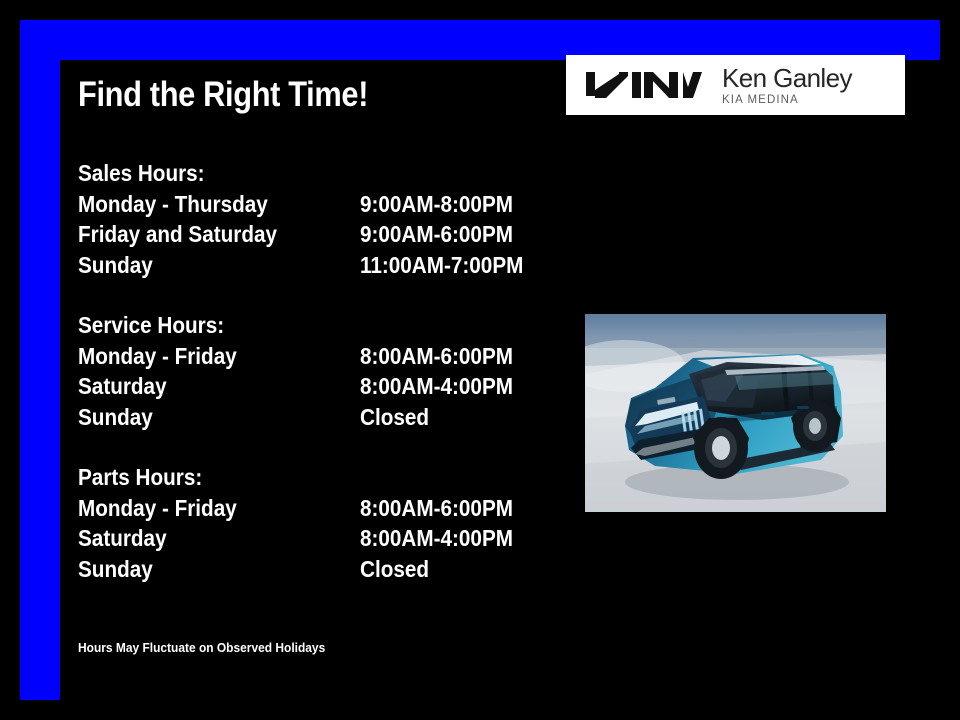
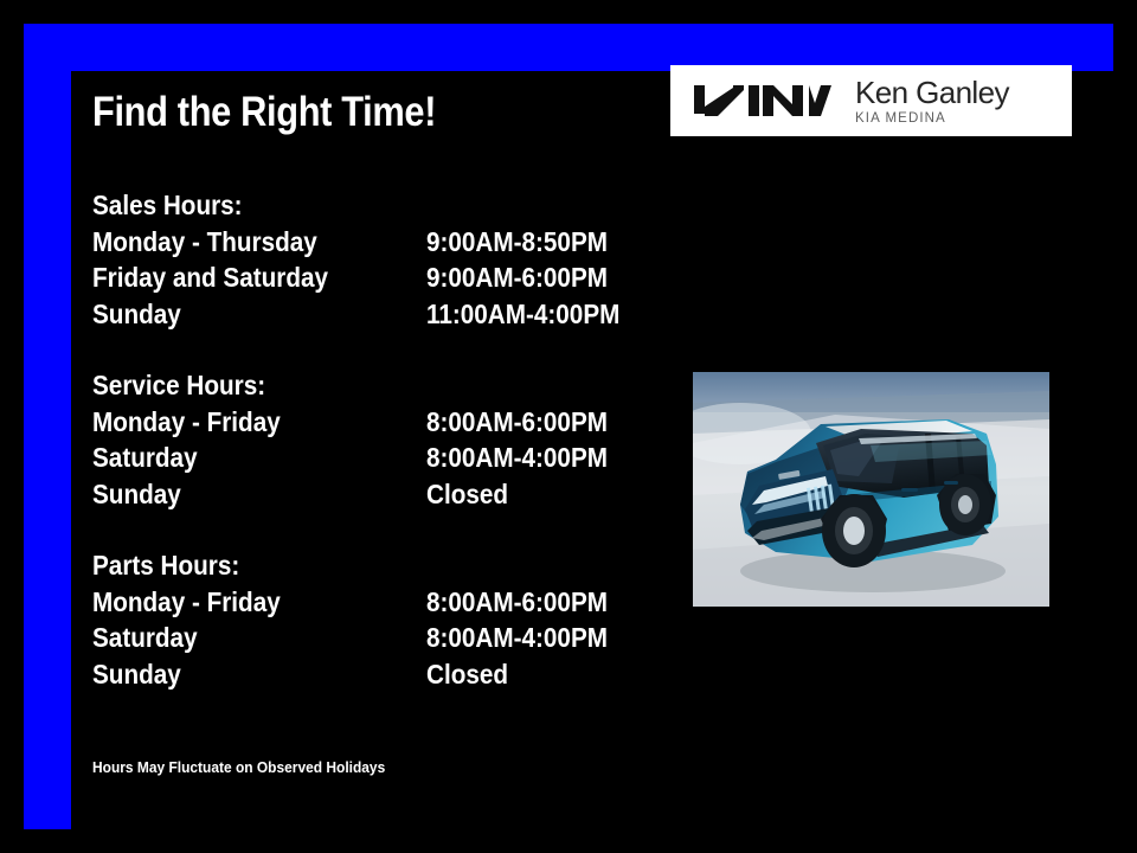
  Find the Right Time!
  Sales Hours:
  Monday - Thursday
- 9:00AM-8:00PM
+ 9:00AM-8:50PM
  Friday and Saturday
  9:00AM-6:00PM
  Sunday
- 11:00AM-7:00PM
+ 11:00AM-4:00PM
  Service Hours:
  Monday - Friday
  8:00AM-6:00PM
  Saturday
  8:00AM-4:00PM
  Sunday
  Closed
  Parts Hours:
  Monday - Friday
  8:00AM-6:00PM
  Saturday
  8:00AM-4:00PM
  Sunday
  Closed
  Hours May Fluctuate on Observed Holidays
  Ken Ganley
  KIA MEDINA
